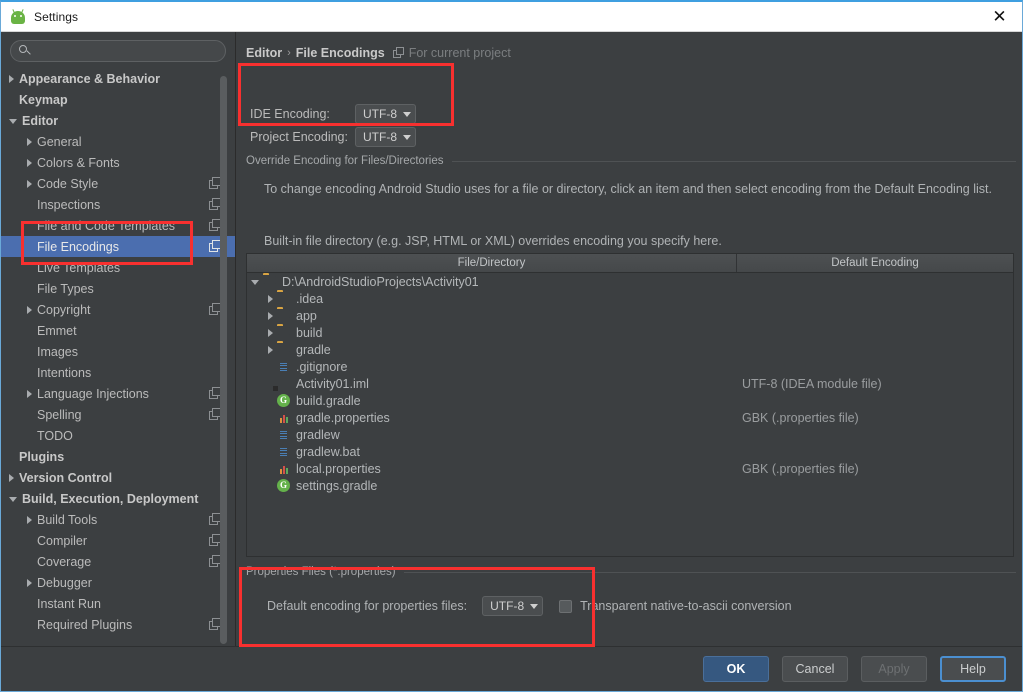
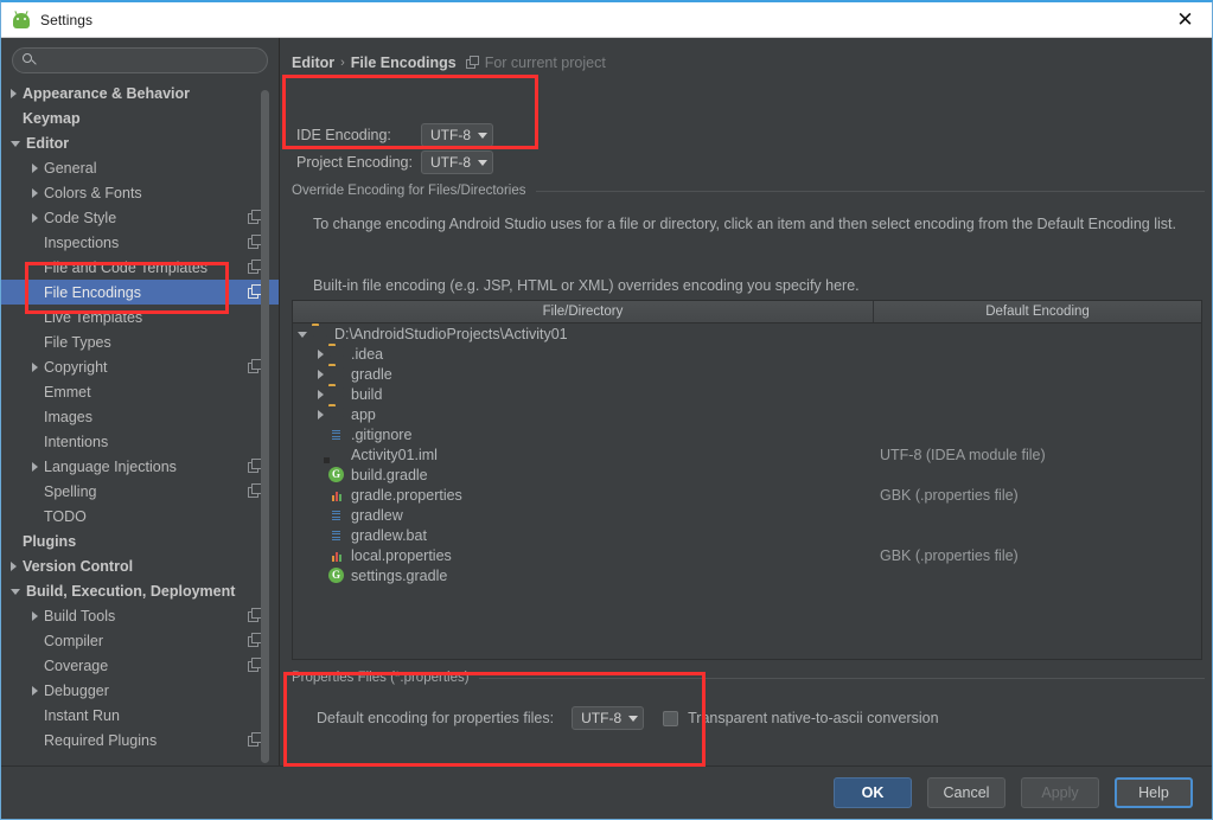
  Settings
  ✕
  Appearance & Behavior
  Keymap
  Editor
  General
  Colors & Fonts
  Code Style
  Inspections
  File and Code Templates
  File Encodings
  Live Templates
  File Types
  Copyright
  Emmet
  Images
  Intentions
  Language Injections
  Spelling
  TODO
  Plugins
  Version Control
  Build, Execution, Deployment
  Build Tools
  Compiler
  Coverage
  Debugger
  Instant Run
  Required Plugins
  Editor
  ›
  File Encodings
  For current project
  IDE Encoding:
  UTF-8
  Project Encoding:
  UTF-8
  Override Encoding for Files/Directories
  To change encoding Android Studio uses for a file or directory, click an item and then select encoding from the Default Encoding list.
- Built-in file directory (e.g. JSP, HTML or XML) overrides encoding you specify here.
+ Built-in file encoding (e.g. JSP, HTML or XML) overrides encoding you specify here.
  File/Directory
  Default Encoding
  D:\AndroidStudioProjects\Activity01
  .idea
- app
+ gradle
  build
- gradle
+ app
  .gitignore
  Activity01.iml
  UTF-8 (IDEA module file)
  G
  build.gradle
  gradle.properties
  GBK (.properties file)
  gradlew
  gradlew.bat
  local.properties
  GBK (.properties file)
  G
  settings.gradle
  Properties Files (*.properties)
  Default encoding for properties files:
  UTF-8
  Transparent native-to-ascii conversion
  OK
  Cancel
  Apply
  Help
